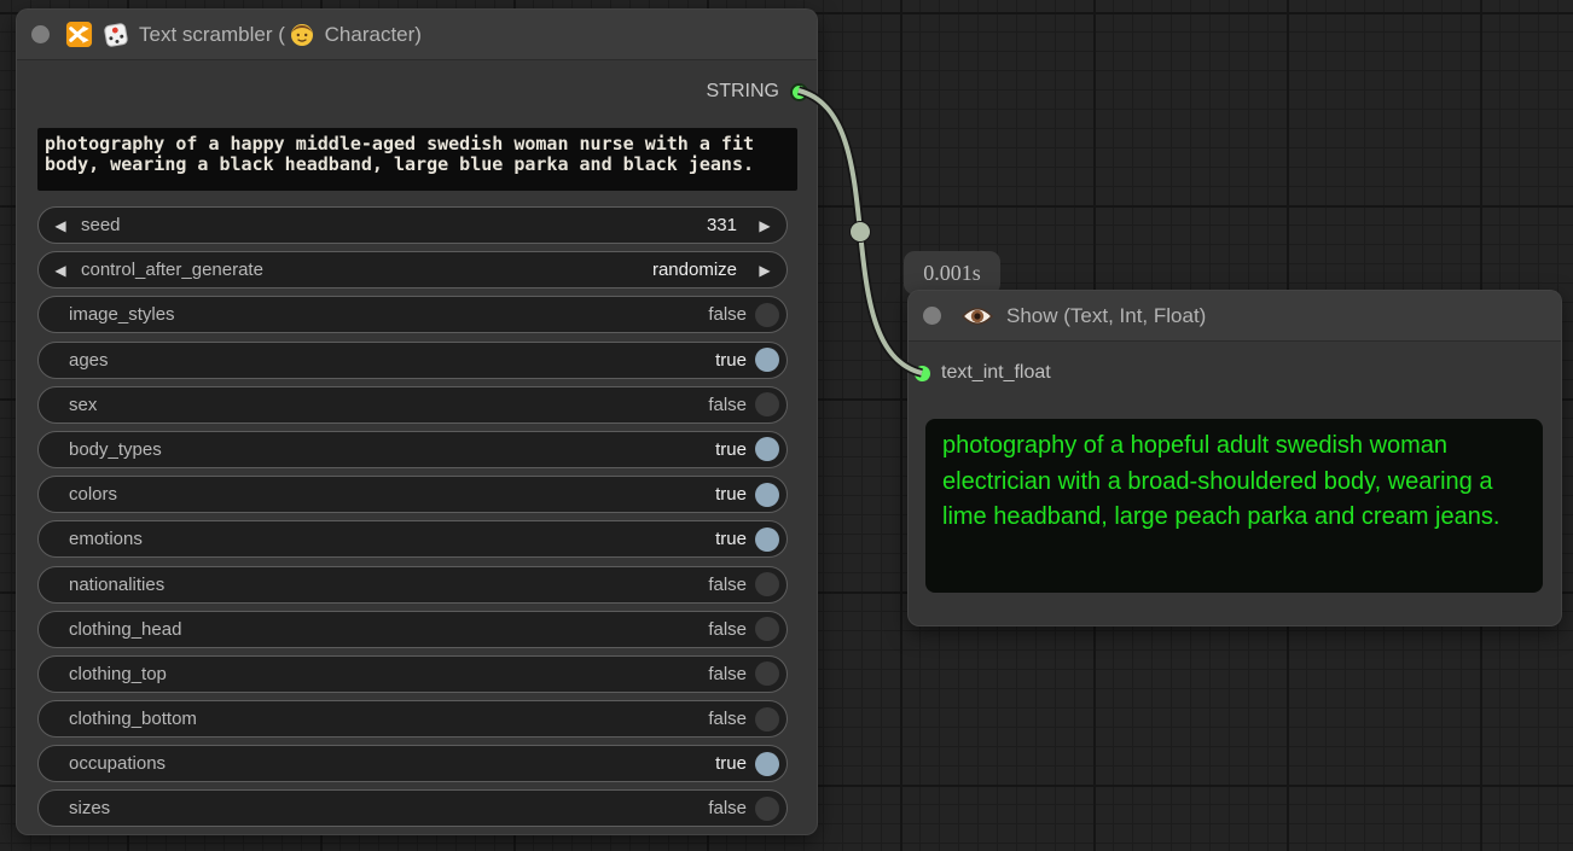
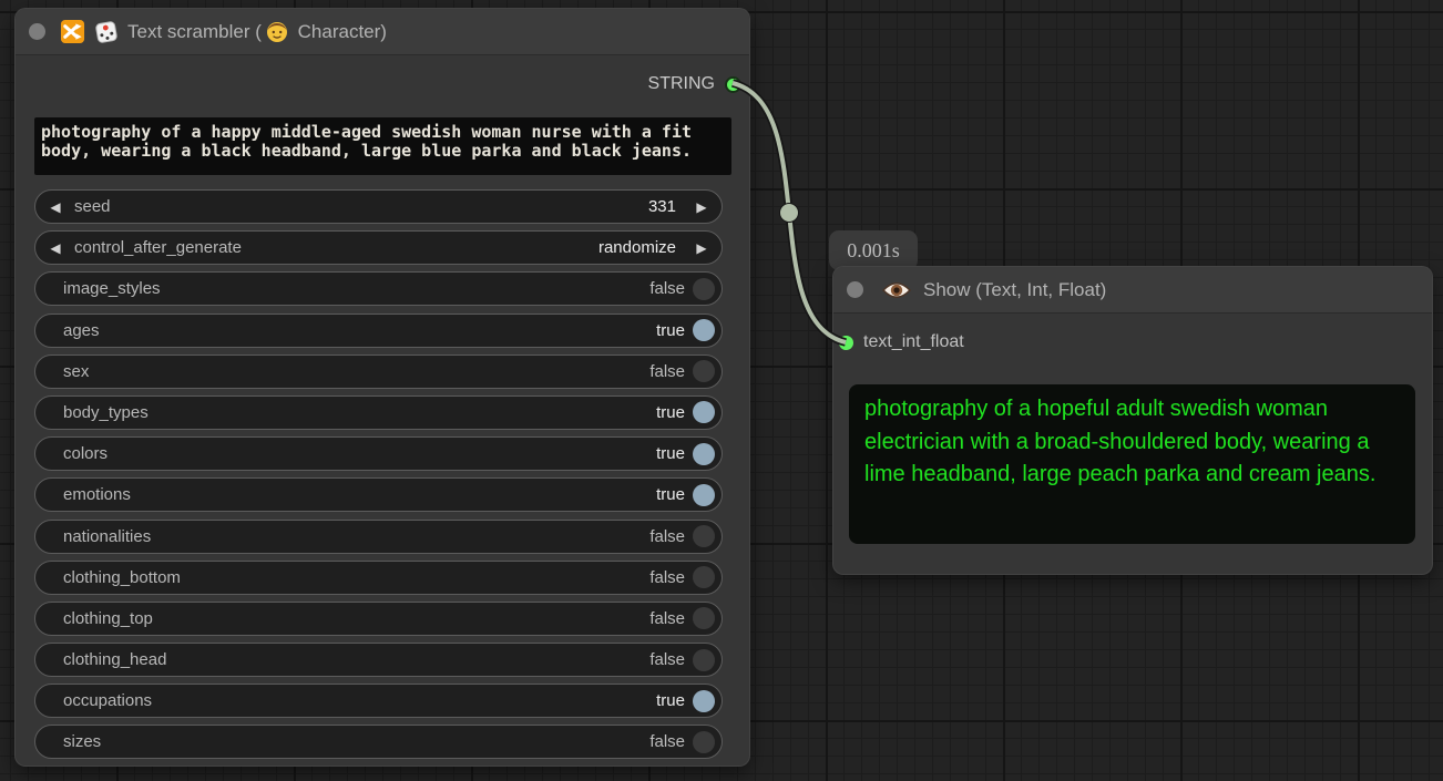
  0.001s
  Text scrambler (
  Character)
  STRING
  photography of a happy middle-aged swedish woman nurse with a fit body, wearing a black headband, large blue parka and black jeans.
  ◀
  seed
  331
  ▶
  ◀
  control_after_generate
  randomize
  ▶
  image_styles
  false
  ages
  true
  sex
  false
  body_types
  true
  colors
  true
  emotions
  true
  nationalities
  false
- clothing_head
+ clothing_bottom
  false
  clothing_top
  false
- clothing_bottom
+ clothing_head
  false
  occupations
  true
  sizes
  false
  Show (Text, Int, Float)
  text_int_float
  photography of a hopeful adult swedish woman electrician with a broad-shouldered body, wearing a lime headband, large peach parka and cream jeans.
